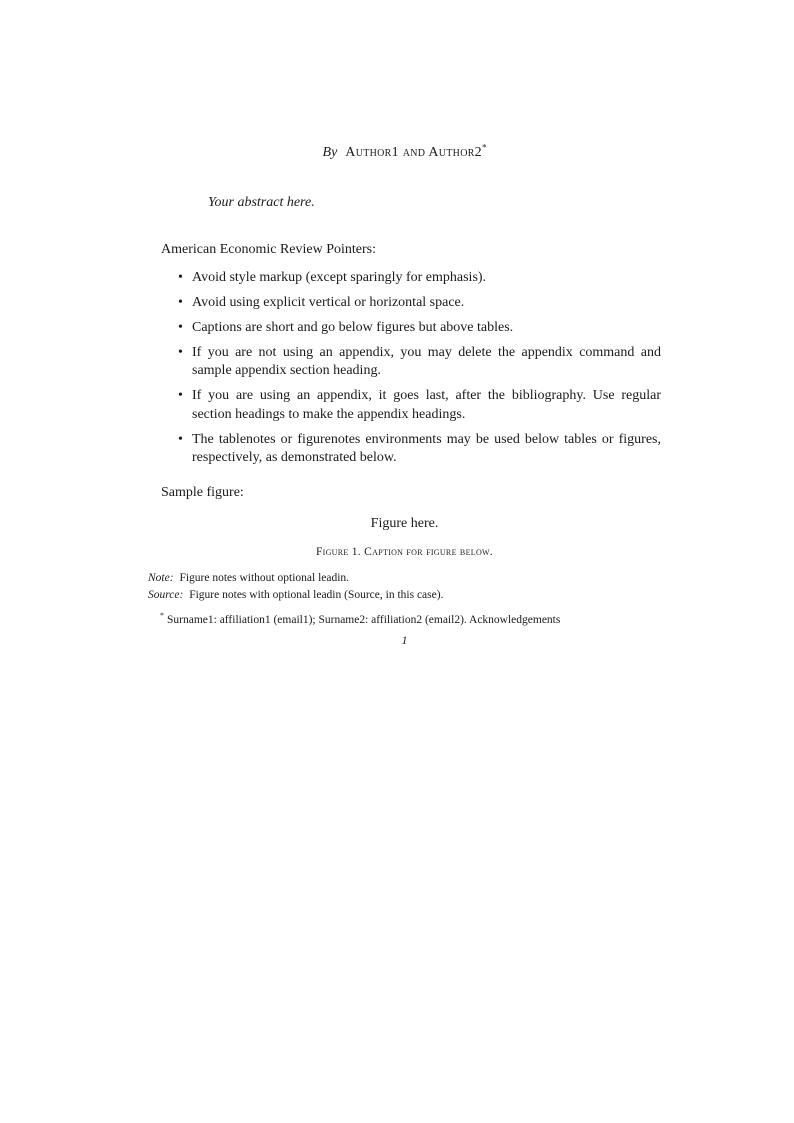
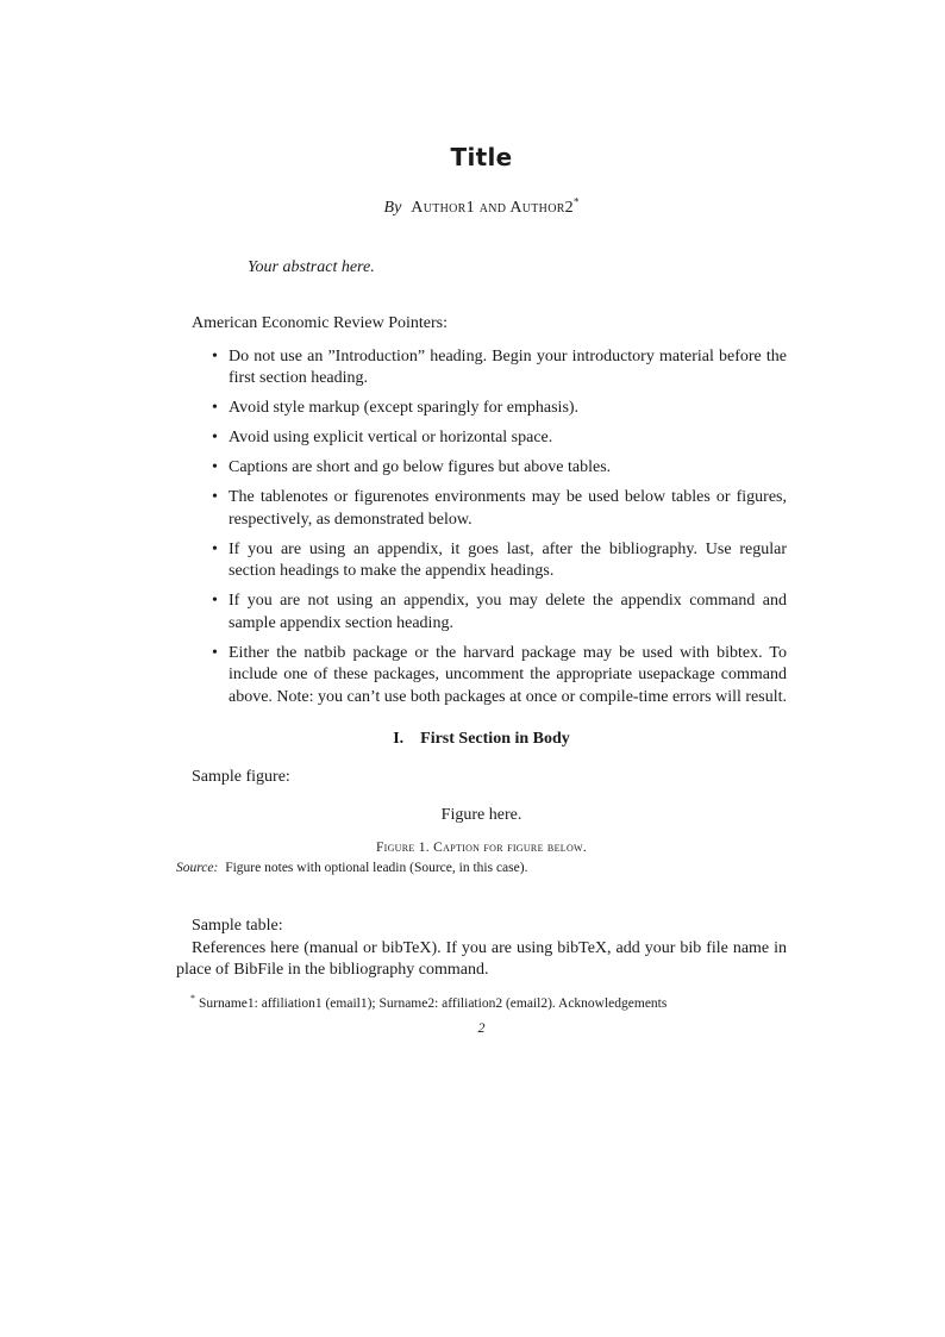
+ Title
  By Author1 and Author2*
  Your abstract here.
  American Economic Review Pointers:
+ Do not use an ”Introduction” heading. Begin your introductory material before the first section heading.
  Avoid style markup (except sparingly for emphasis).
  Avoid using explicit vertical or horizontal space.
  Captions are short and go below figures but above tables.
- If you are not using an appendix, you may delete the appendix command and sample appendix section heading.
+ The tablenotes or figurenotes environments may be used below tables or figures, respectively, as demonstrated below.
  If you are using an appendix, it goes last, after the bibliography. Use regular section headings to make the appendix headings.
- The tablenotes or figurenotes environments may be used below tables or figures, respectively, as demonstrated below.
+ If you are not using an appendix, you may delete the appendix command and sample appendix section heading.
+ Either the natbib package or the harvard package may be used with bibtex. To include one of these packages, uncomment the appropriate usepackage command above. Note: you can’t use both packages at once or compile-time errors will result.
+ I. First Section in Body
  Sample figure:
  Figure here.
  Figure 1. Caption for figure below.
- Note: Figure notes without optional leadin.
  Source: Figure notes with optional leadin (Source, in this case).
+ Sample table:
+ References here (manual or bibTeX). If you are using bibTeX, add your bib file name in place of BibFile in the bibliography command.
  * Surname1: affiliation1 (email1); Surname2: affiliation2 (email2). Acknowledgements
- 1
+ 2
